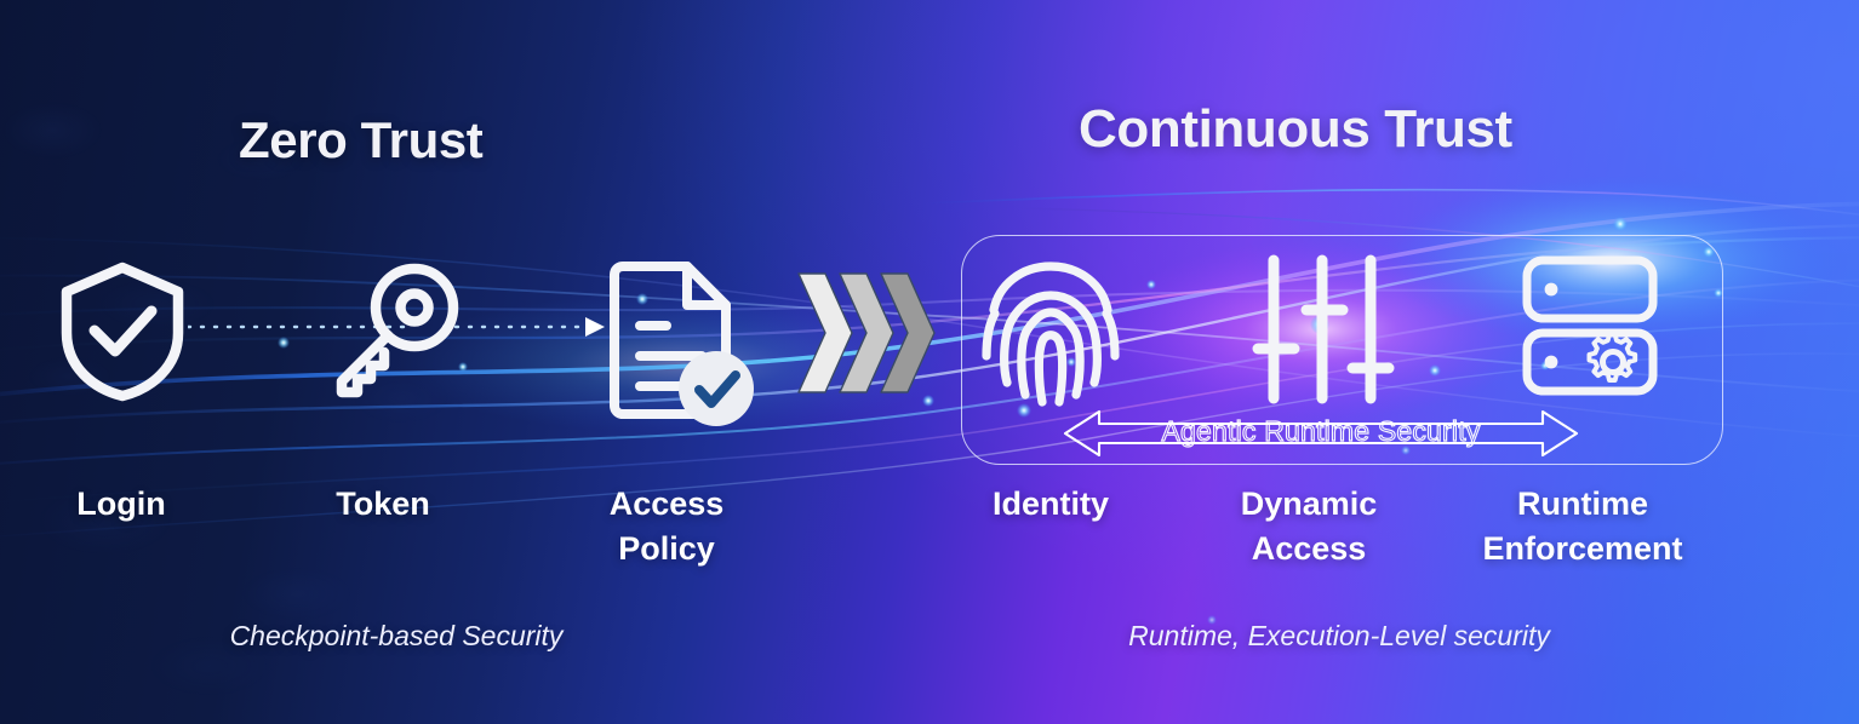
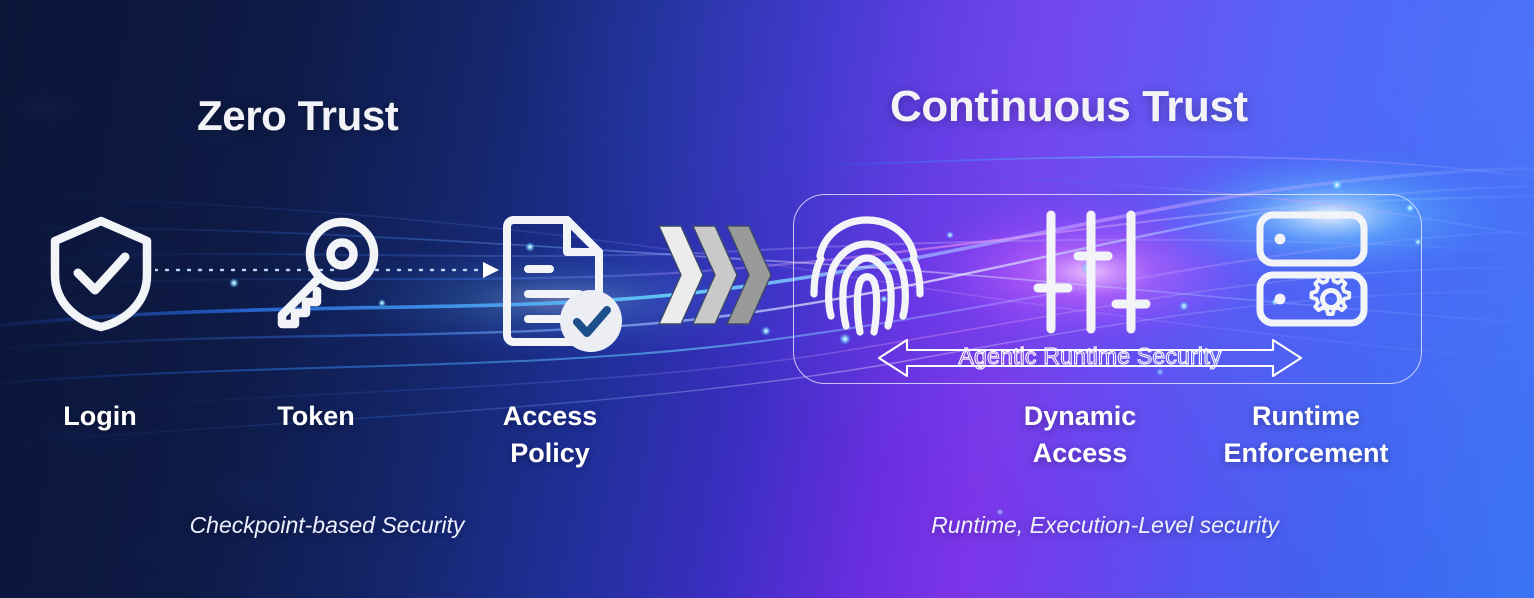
  Zero Trust
  Continuous Trust
  Agentic Runtime Security
  Login
  Token
  Access
  Policy
- Identity
  Dynamic
  Access
  Runtime
  Enforcement
  Checkpoint-based Security
  Runtime, Execution-Level security
